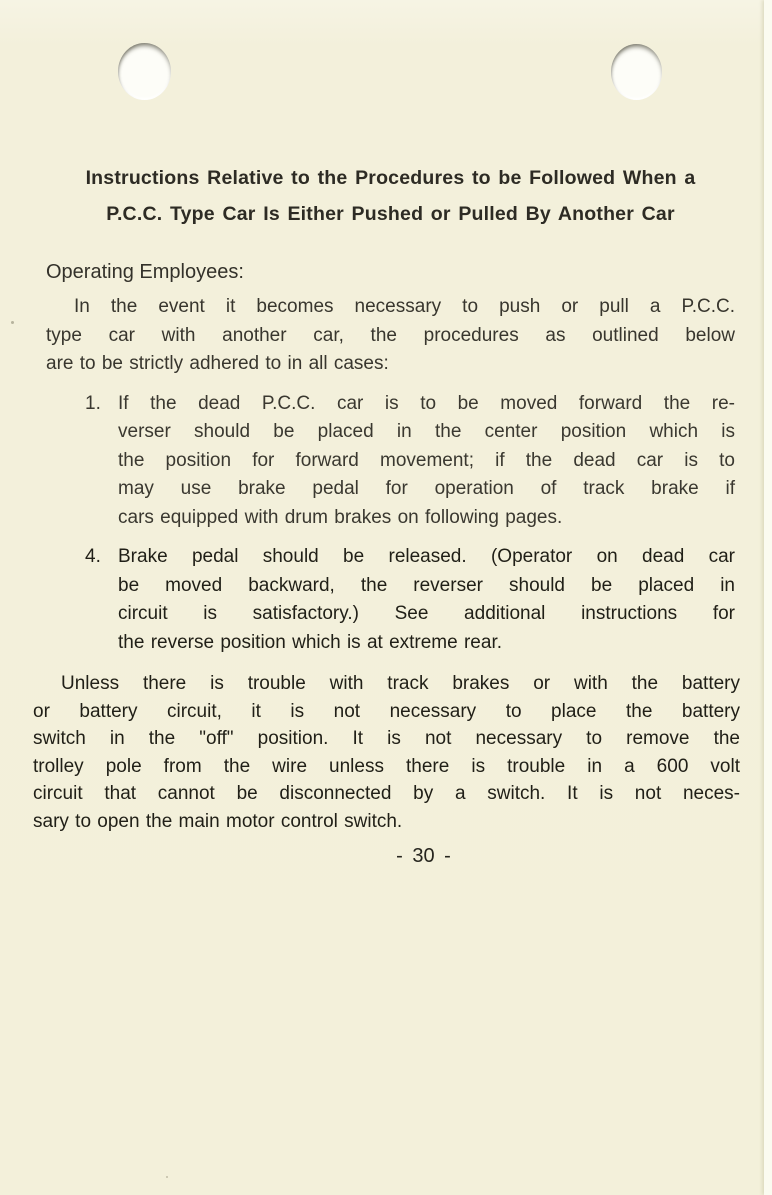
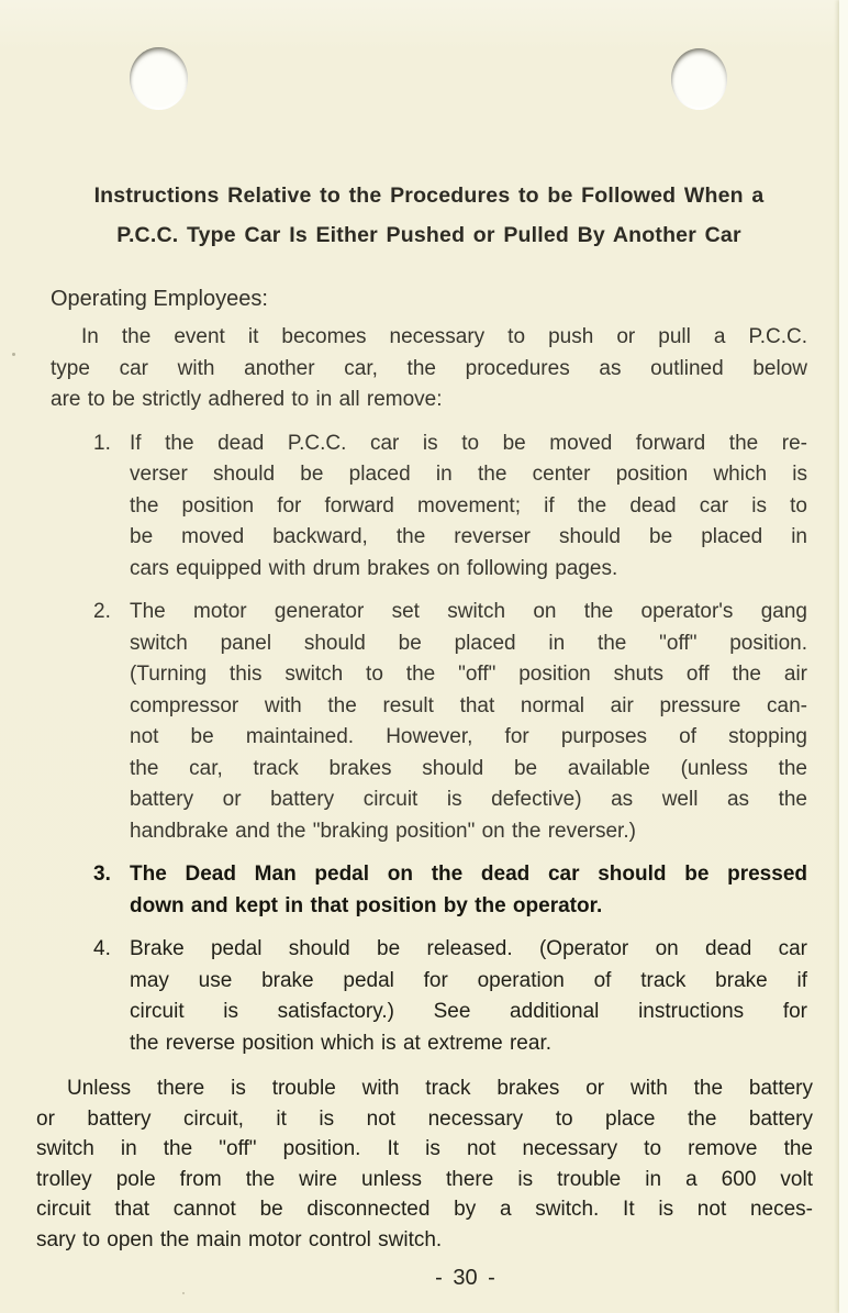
  Instructions Relative to the Procedures to be Followed When a
  P.C.C. Type Car Is Either Pushed or Pulled By Another Car
  Operating Employees:
  In the event it becomes necessary to push or pull a P.C.C.
  type car with another car, the procedures as outlined below
- are to be strictly adhered to in all cases:
+ are to be strictly adhered to in all remove:
  1.
  If the dead P.C.C. car is to be moved forward the re-
  verser should be placed in the center position which is
  the position for forward movement; if the dead car is to
- may use brake pedal for operation of track brake if
+ be moved backward, the reverser should be placed in
  cars equipped with drum brakes on following pages.
+ 2.
+ The motor generator set switch on the operator's gang
+ switch panel should be placed in the "off" position.
+ (Turning this switch to the "off" position shuts off the air
+ compressor with the result that normal air pressure can-
+ not be maintained. However, for purposes of stopping
+ the car, track brakes should be available (unless the
+ battery or battery circuit is defective) as well as the
+ handbrake and the "braking position" on the reverser.)
+ 3.
+ The Dead Man pedal on the dead car should be pressed
+ down and kept in that position by the operator.
  4.
  Brake pedal should be released. (Operator on dead car
- be moved backward, the reverser should be placed in
+ may use brake pedal for operation of track brake if
  circuit is satisfactory.) See additional instructions for
  the reverse position which is at extreme rear.
  Unless there is trouble with track brakes or with the battery
  or battery circuit, it is not necessary to place the battery
  switch in the "off" position. It is not necessary to remove the
  trolley pole from the wire unless there is trouble in a 600 volt
  circuit that cannot be disconnected by a switch. It is not neces-
  sary to open the main motor control switch.
  - 30 -
